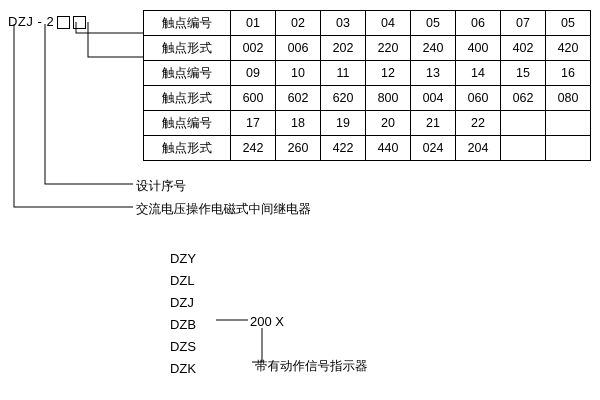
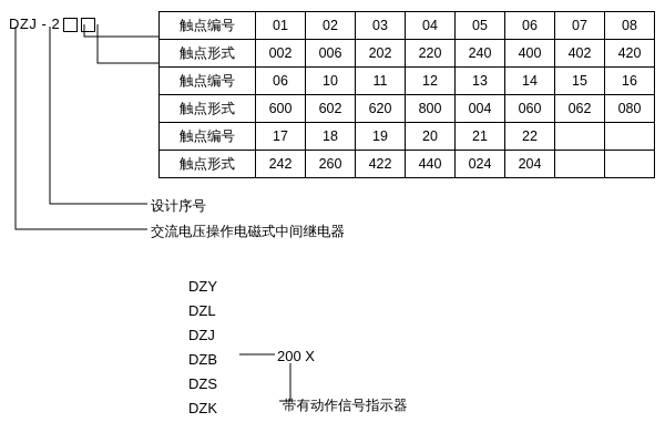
  DZJ - 2
- 触点编号	01	02	03	04	05	06	07	05
+ 触点编号	01	02	03	04	05	06	07	08
  触点形式	002	006	202	220	240	400	402	420
- 触点编号	09	10	11	12	13	14	15	16
+ 触点编号	06	10	11	12	13	14	15	16
  触点形式	600	602	620	800	004	060	062	080
  触点编号	17	18	19	20	21	22
  触点形式	242	260	422	440	024	204
  设计序号
  交流电压操作电磁式中间继电器
  DZY
  DZL
  DZJ
  DZB
  DZS
  DZK
  200 X
  带有动作信号指示器
